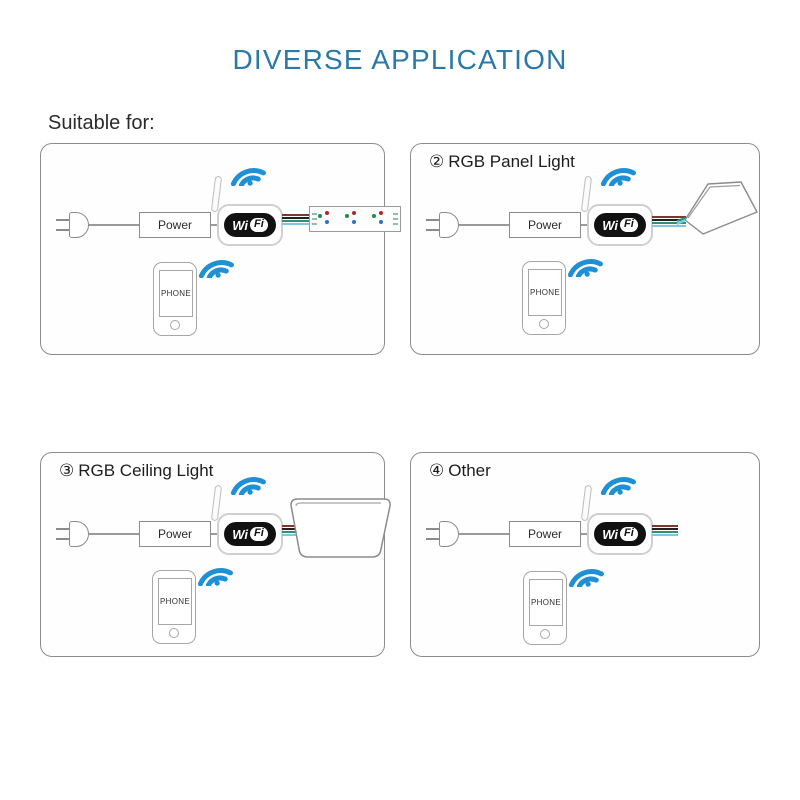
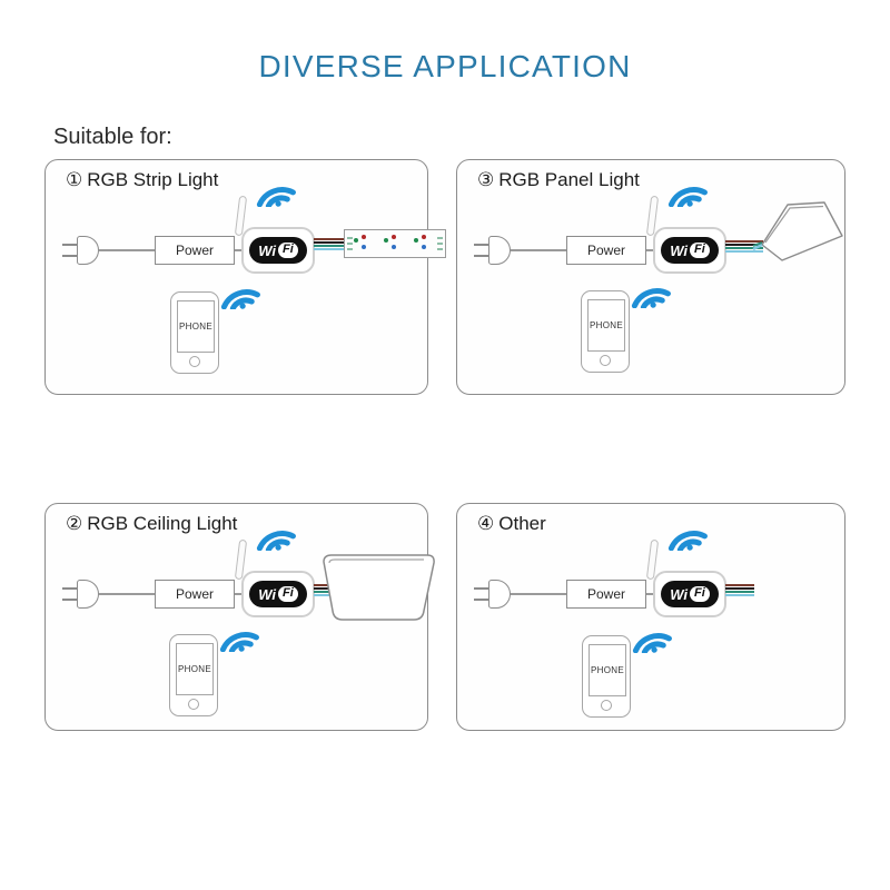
  DIVERSE APPLICATION
  Suitable for:
+ ① RGB Strip Light
  Power
  Wi
  Fi
  PHONE
- ② RGB Panel Light
+ ③ RGB Panel Light
  Power
  Wi
  Fi
- ③ RGB Ceiling Light
+ ② RGB Ceiling Light
  Power
  Wi
  Fi
  ④ Other
  Power
  Wi
  Fi
  PHONE
  PHONE
  PHONE
